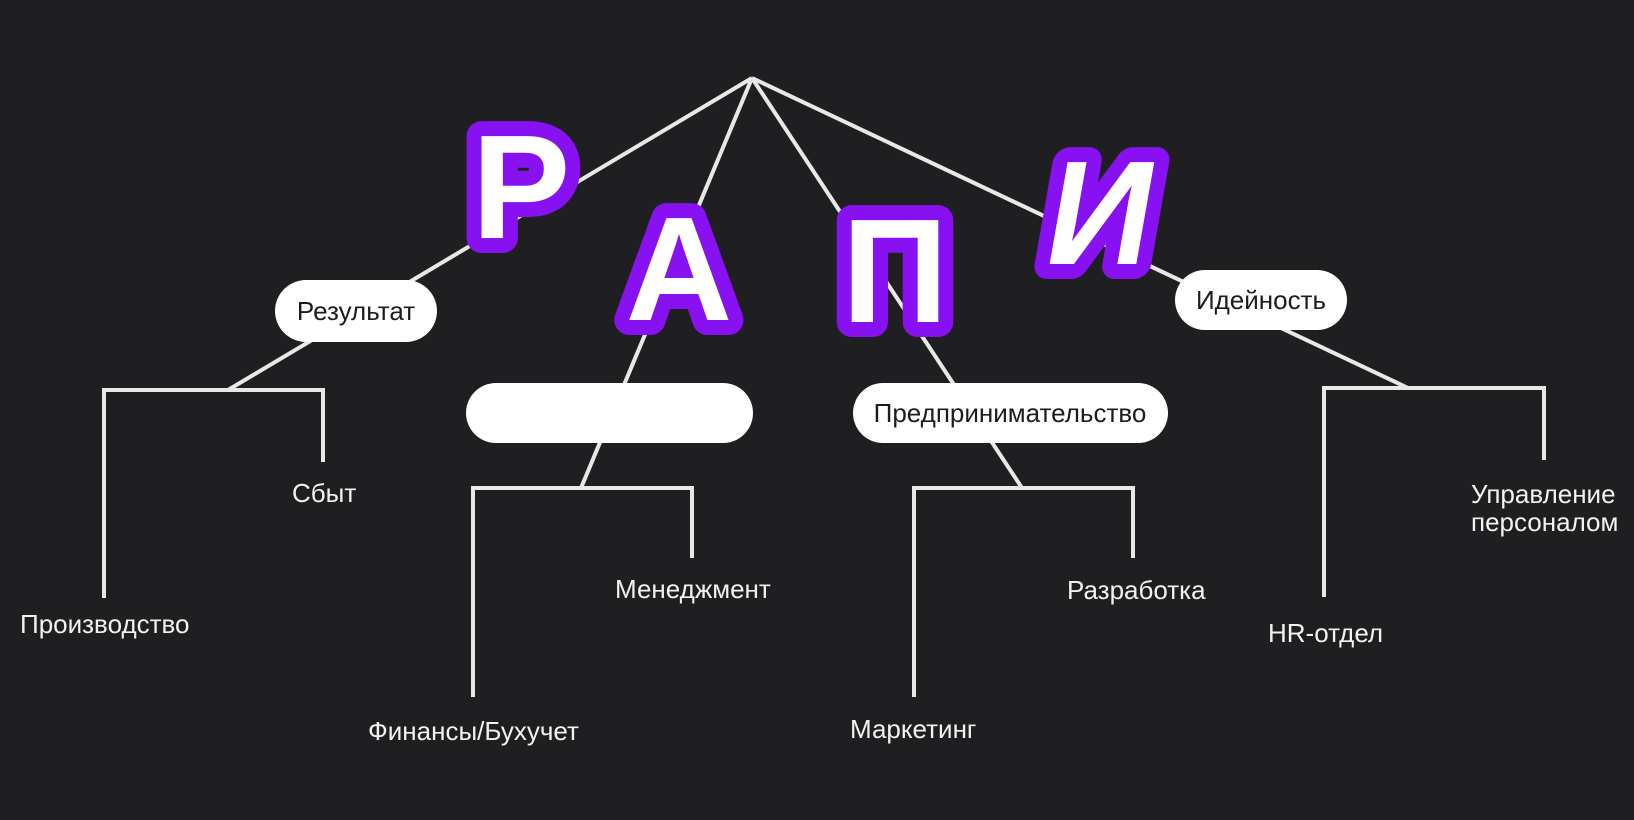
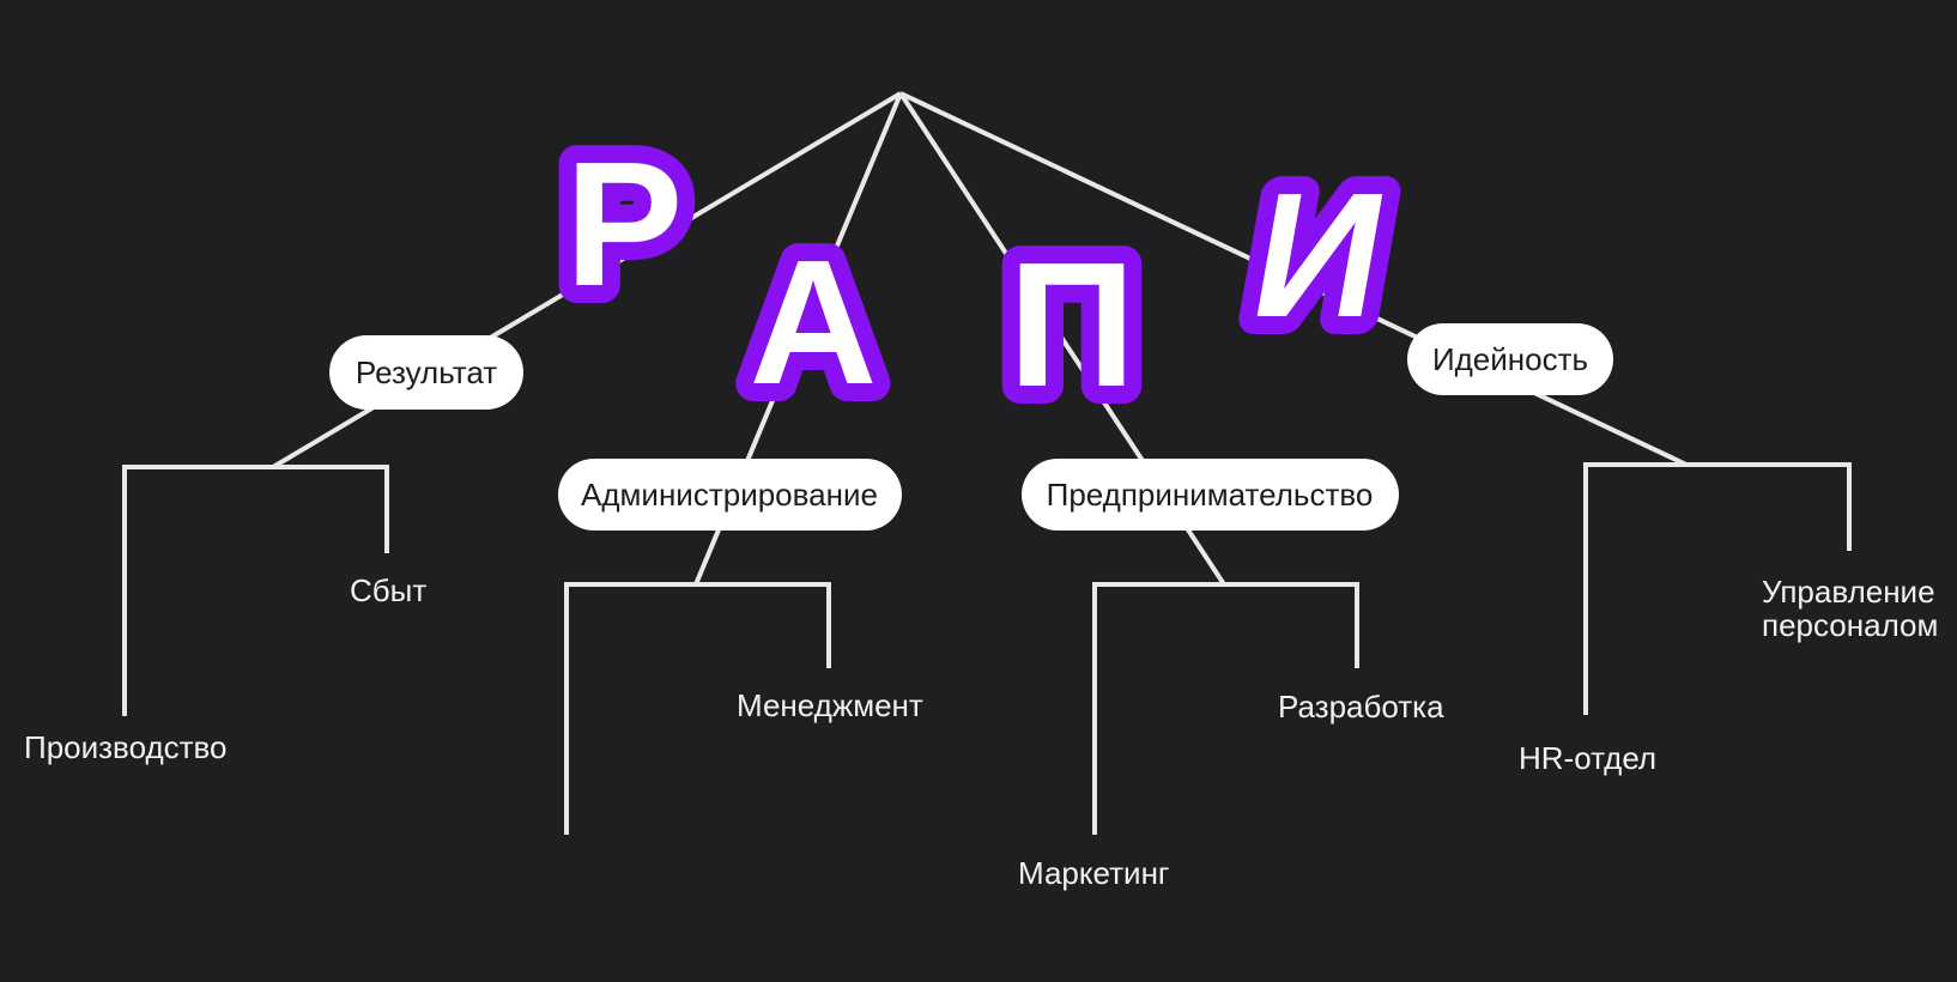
  Р
  А
  П
  Результат
+ Администрирование
  Предпринимательство
  Идейность
  Производство
  Сбыт
- Финансы/Бухучет
  Менеджмент
  Маркетинг
  Разработка
  HR-отдел
  Управление
  персоналом
